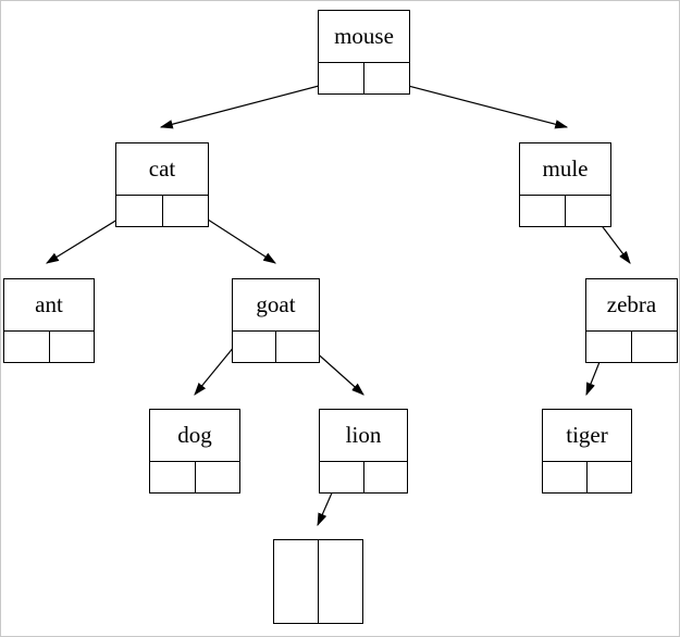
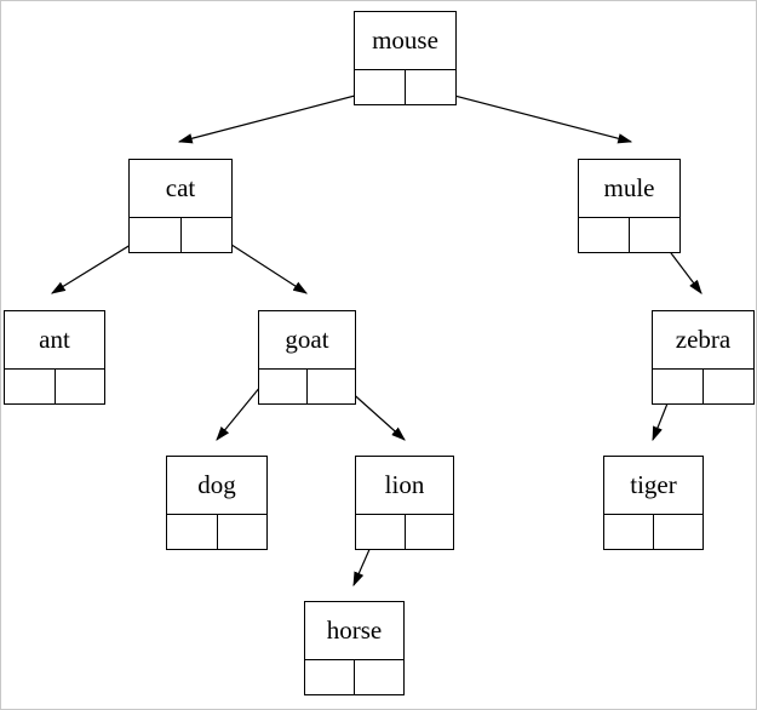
  mouse
  cat
  mule
  ant
  goat
  zebra
  dog
  lion
  tiger
+ horse
